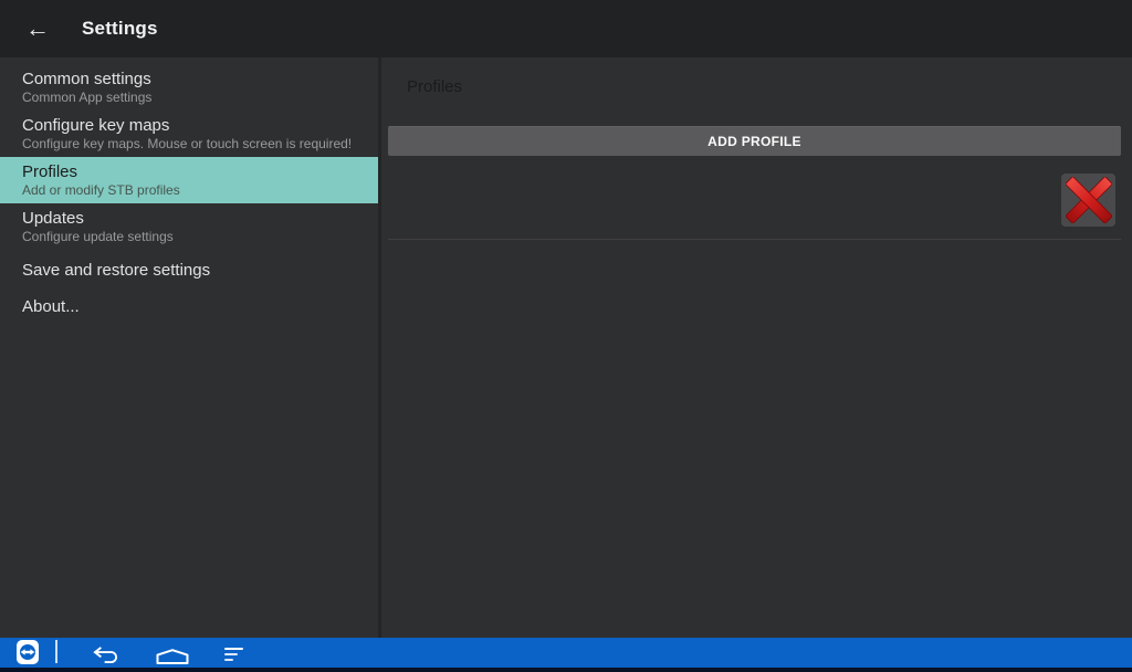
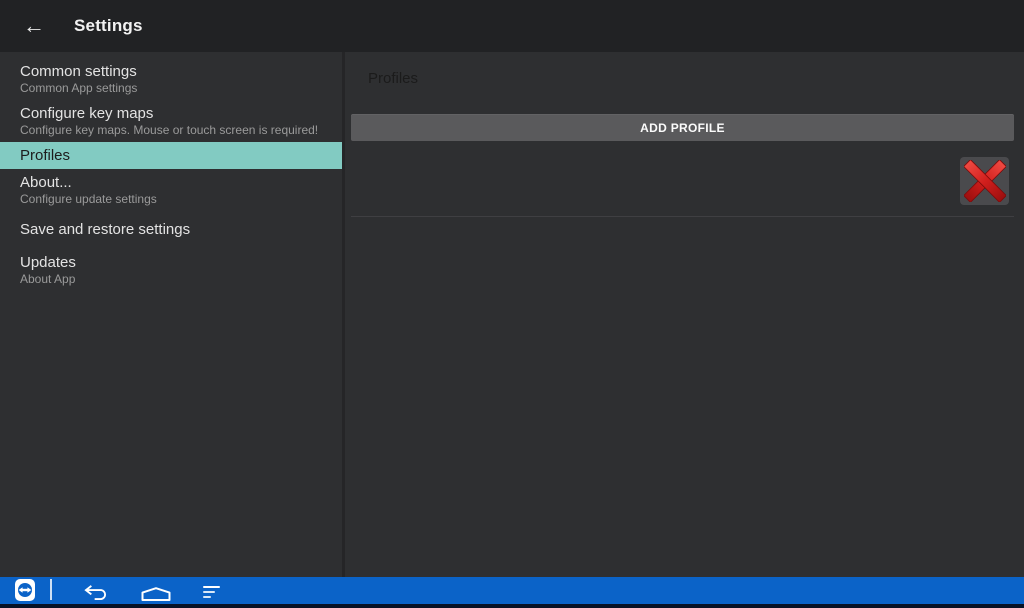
  ←
  Settings
  Common settings
  Common App settings
  Configure key maps
  Configure key maps. Mouse or touch screen is required!
  Profiles
- Add or modify STB profiles
- Updates
+ About...
  Configure update settings
  Save and restore settings
- About...
+ Updates
+ About App
  ADD PROFILE
